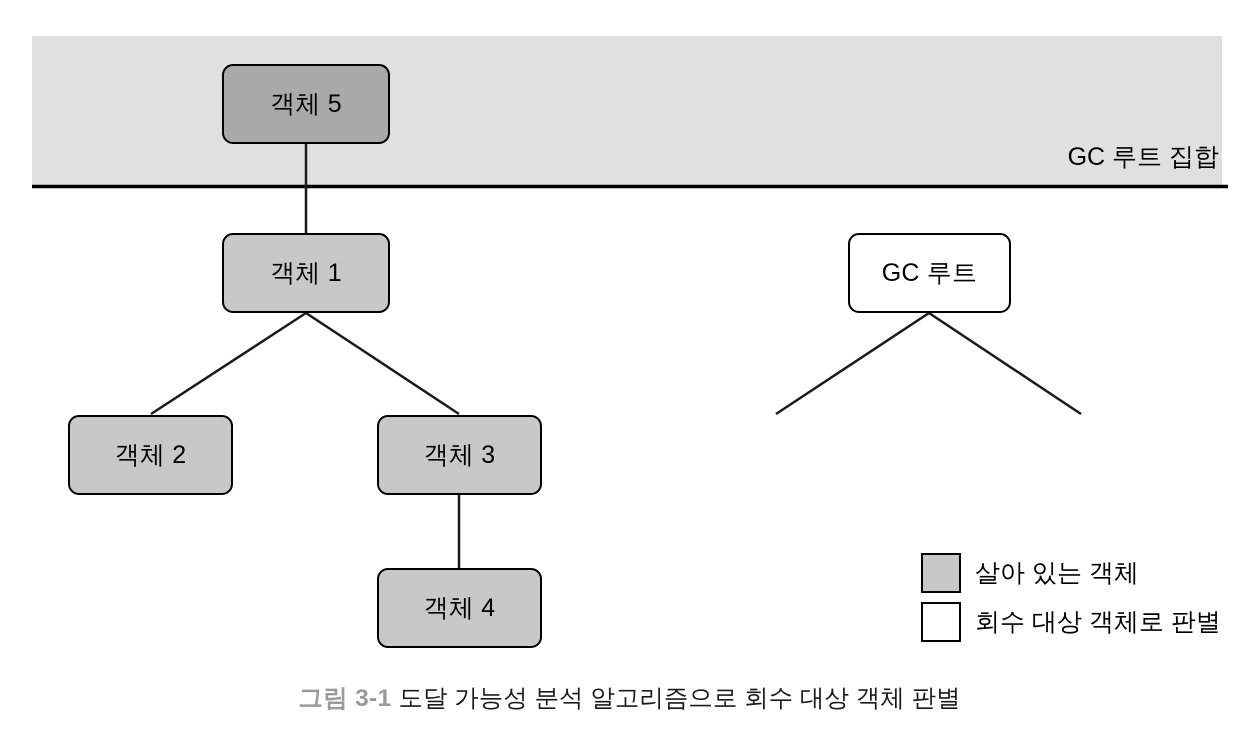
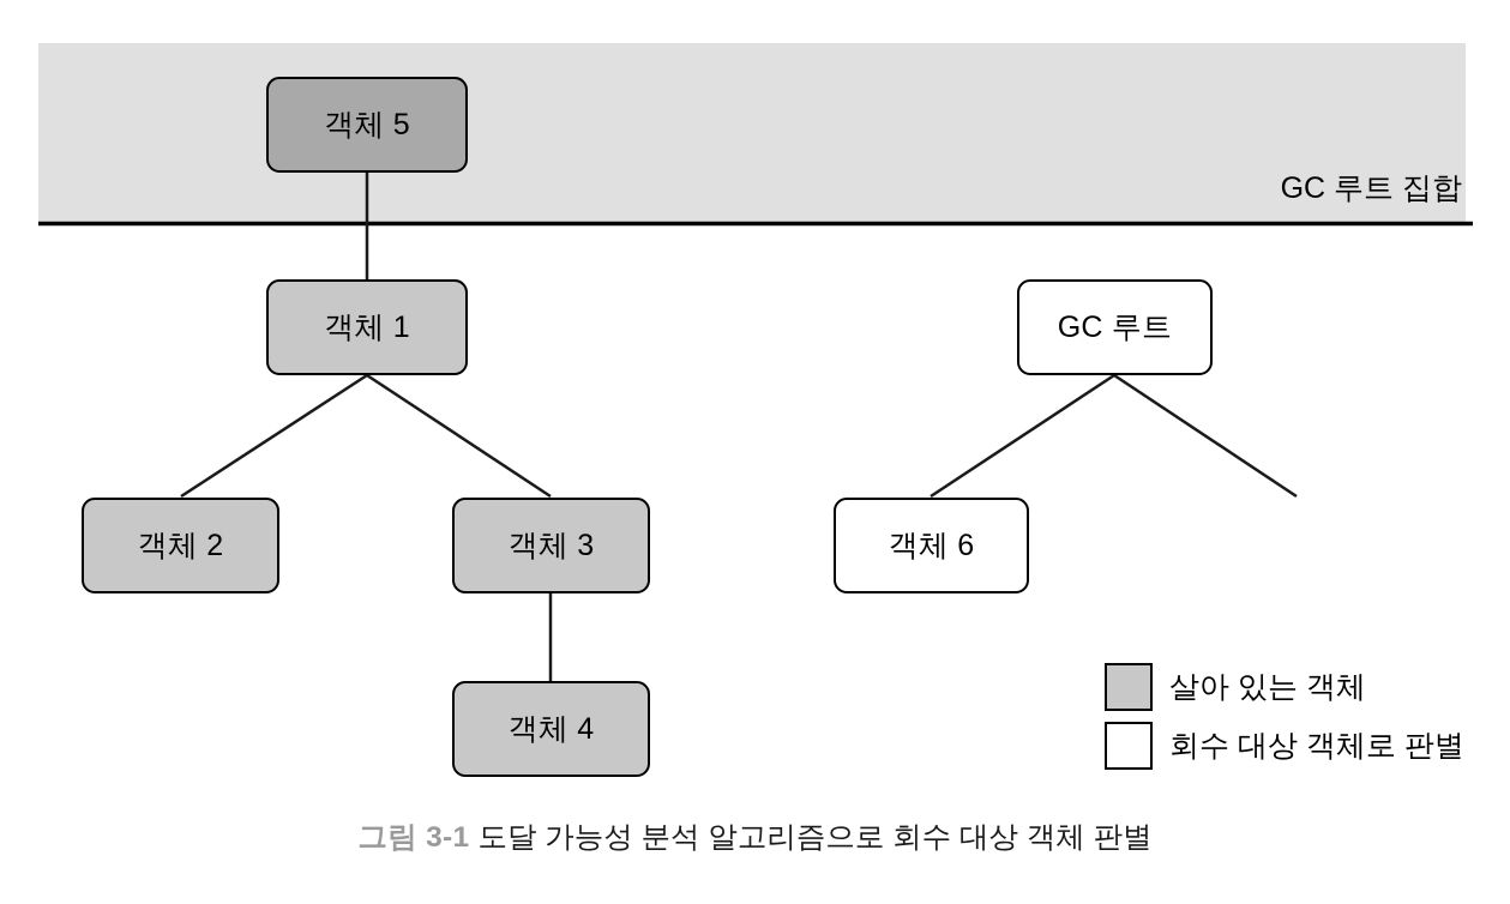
  GC 루트 집합
  객체 5
  객체 1
  객체 2
  객체 3
  객체 4
  GC 루트
+ 객체 6
  살아 있는 객체
  회수 대상 객체로 판별
  그림 3-1 도달 가능성 분석 알고리즘으로 회수 대상 객체 판별
